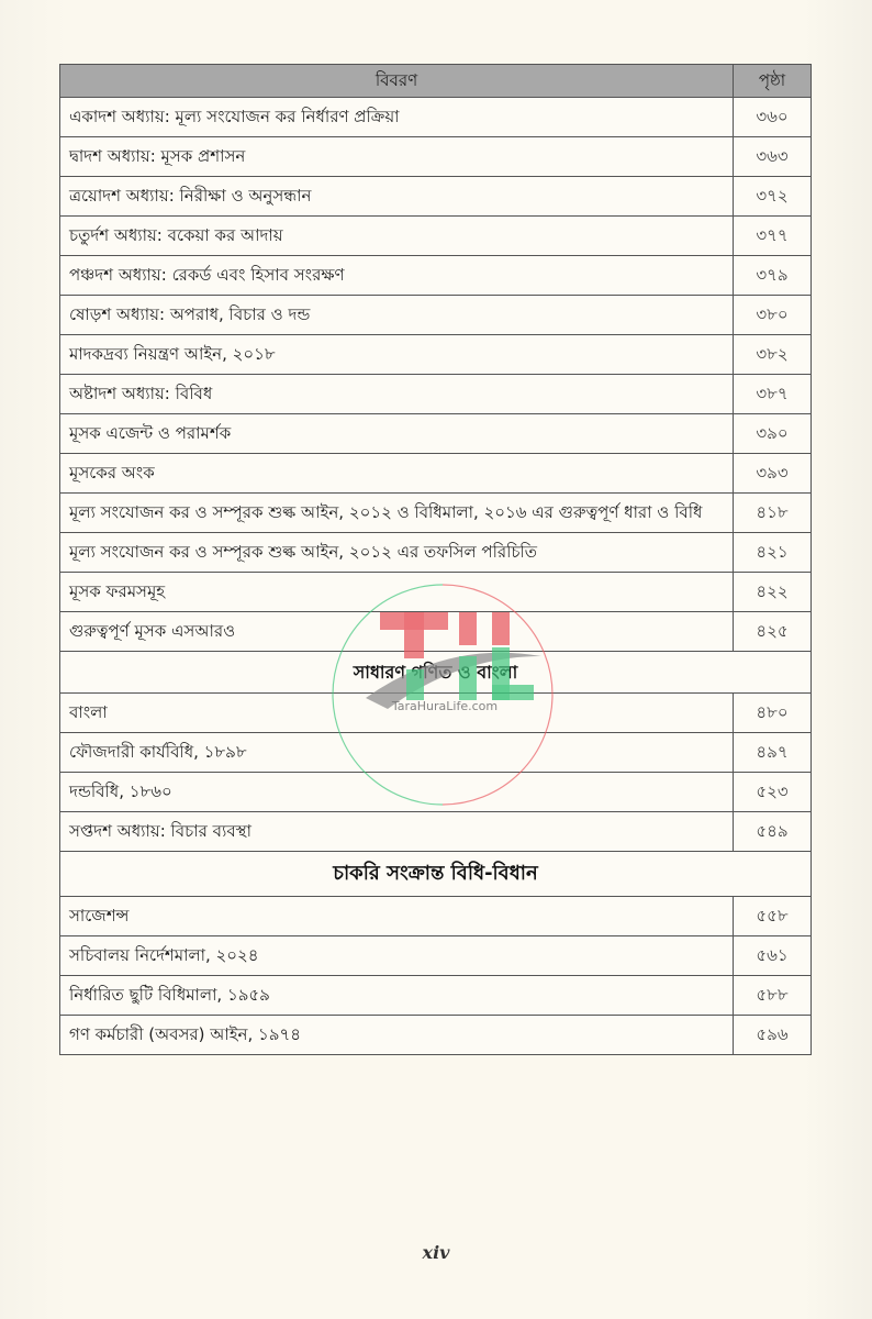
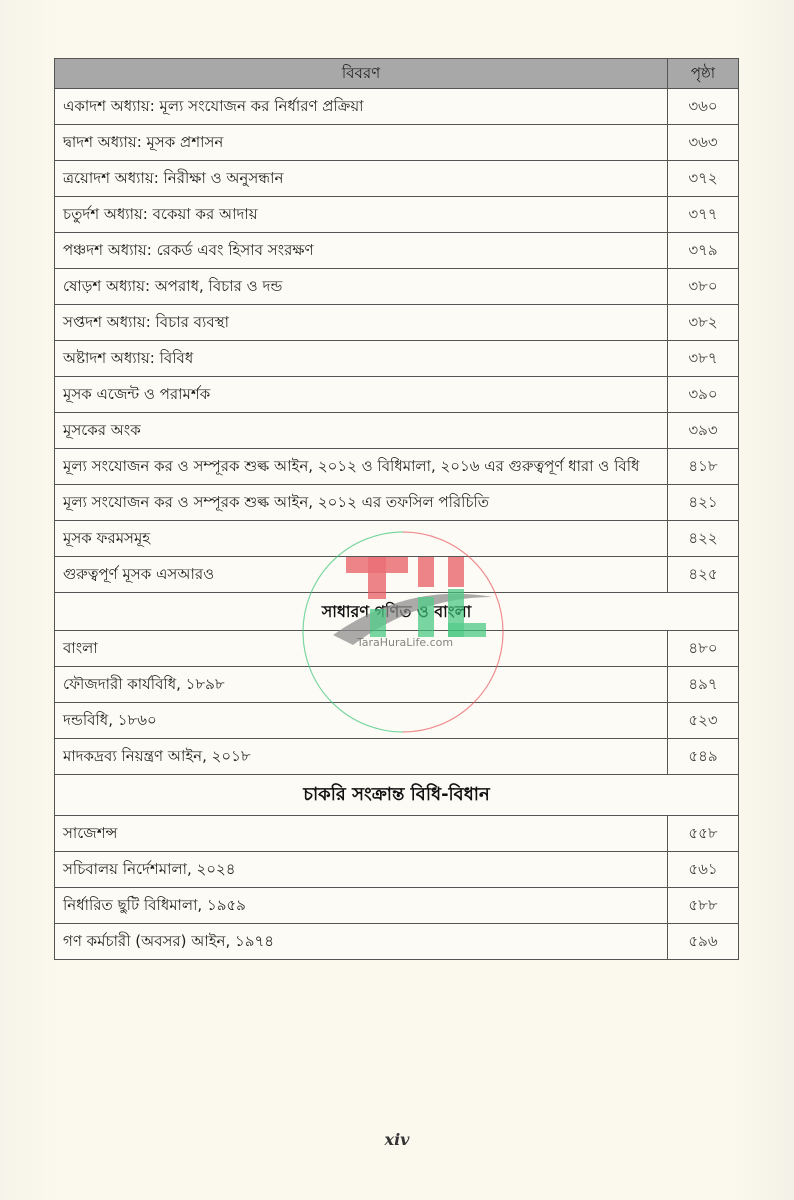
  বিবরণ	পৃষ্ঠা
  একাদশ অধ্যায়: মূল্য সংযোজন কর নির্ধারণ প্রক্রিয়া	৩৬০
  দ্বাদশ অধ্যায়: মূসক প্রশাসন	৩৬৩
  ত্রয়োদশ অধ্যায়: নিরীক্ষা ও অনুসন্ধান	৩৭২
  চতুর্দশ অধ্যায়: বকেয়া কর আদায়	৩৭৭
  পঞ্চদশ অধ্যায়: রেকর্ড এবং হিসাব সংরক্ষণ	৩৭৯
  ষোড়শ অধ্যায়: অপরাধ, বিচার ও দন্ড	৩৮০
- মাদকদ্রব্য নিয়ন্ত্রণ আইন, ২০১৮	৩৮২
+ সপ্তদশ অধ্যায়: বিচার ব্যবস্থা	৩৮২
  অষ্টাদশ অধ্যায়: বিবিধ	৩৮৭
  মূসক এজেন্ট ও পরামর্শক	৩৯০
  মূসকের অংক	৩৯৩
  মূল্য সংযোজন কর ও সম্পূরক শুল্ক আইন, ২০১২ ও বিধিমালা, ২০১৬ এর গুরুত্বপূর্ণ ধারা ও বিধি	৪১৮
  মূল্য সংযোজন কর ও সম্পূরক শুল্ক আইন, ২০১২ এর তফসিল পরিচিতি	৪২১
  মূসক ফরমসমূহ	৪২২
  গুরুত্বপূর্ণ মূসক এসআরও	৪২৫
  সাধারণ গণিত ও বাংলা
  বাংলা	৪৮০
  ফৌজদারী কার্যবিধি, ১৮৯৮	৪৯৭
  দন্ডবিধি, ১৮৬০	৫২৩
- সপ্তদশ অধ্যায়: বিচার ব্যবস্থা	৫৪৯
+ মাদকদ্রব্য নিয়ন্ত্রণ আইন, ২০১৮	৫৪৯
  চাকরি সংক্রান্ত বিধি-বিধান
  সাজেশন্স	৫৫৮
  সচিবালয় নির্দেশমালা, ২০২৪	৫৬১
  নির্ধারিত ছুটি বিধিমালা, ১৯৫৯	৫৮৮
  গণ কর্মচারী (অবসর) আইন, ১৯৭৪	৫৯৬
  TaraHuraLife.com
  xiv
